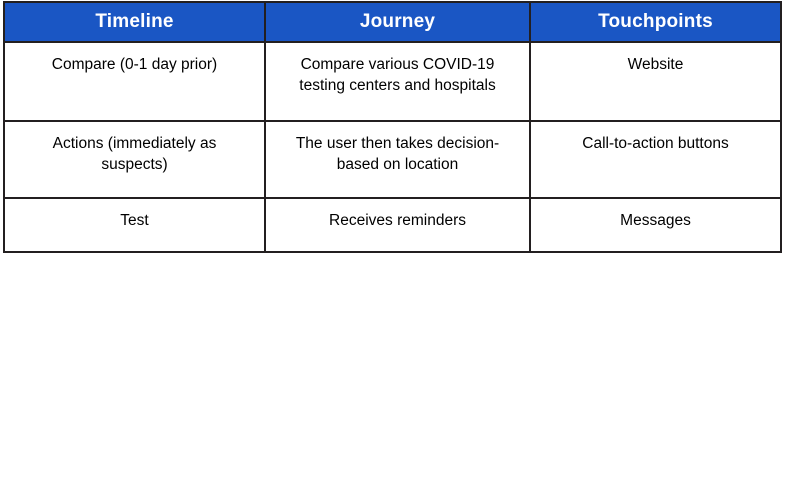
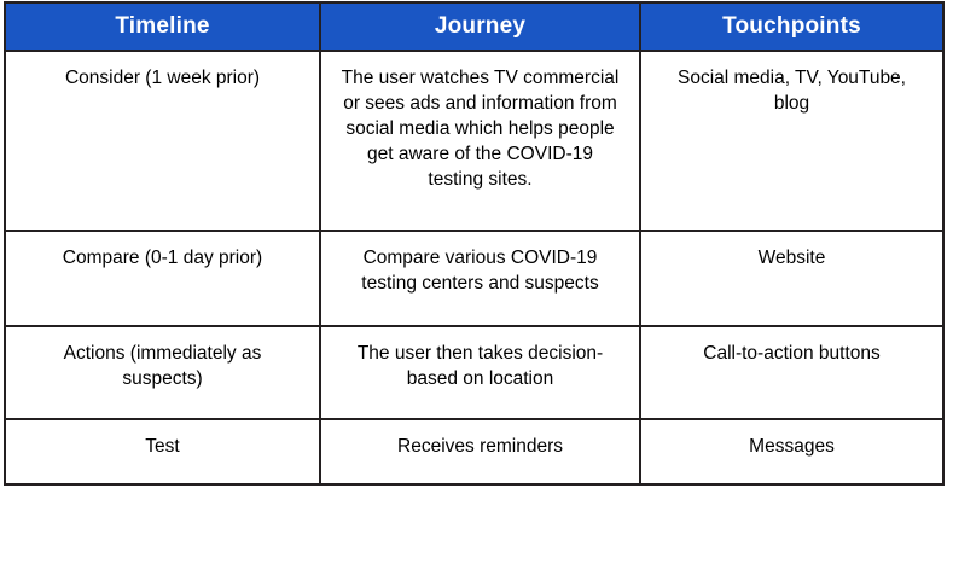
  Timeline	Journey	Touchpoints
+ Consider (1 week prior)	The user watches TV commercial or sees ads and information from social media which helps people get aware of the COVID-19 testing sites.	Social media, TV, YouTube, blog
- Compare (0-1 day prior)	Compare various COVID-19 testing centers and hospitals	Website
+ Compare (0-1 day prior)	Compare various COVID-19 testing centers and suspects	Website
  Actions (immediately as suspects)	The user then takes decision-based on location	Call-to-action buttons
  Test	Receives reminders	Messages
